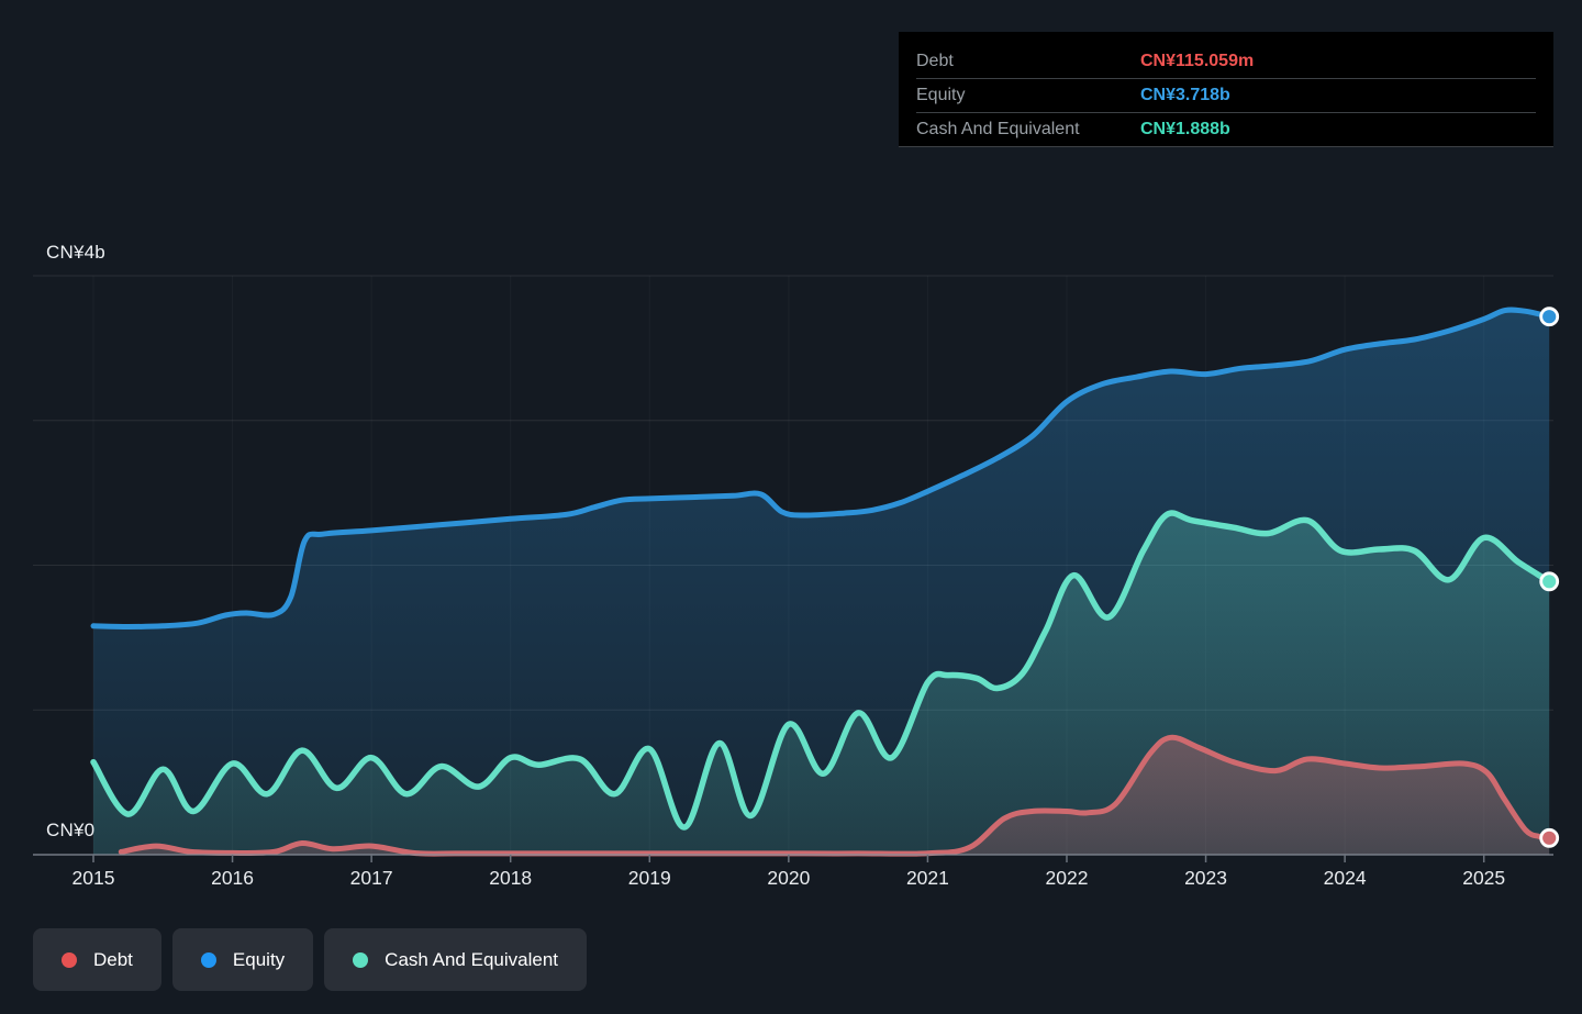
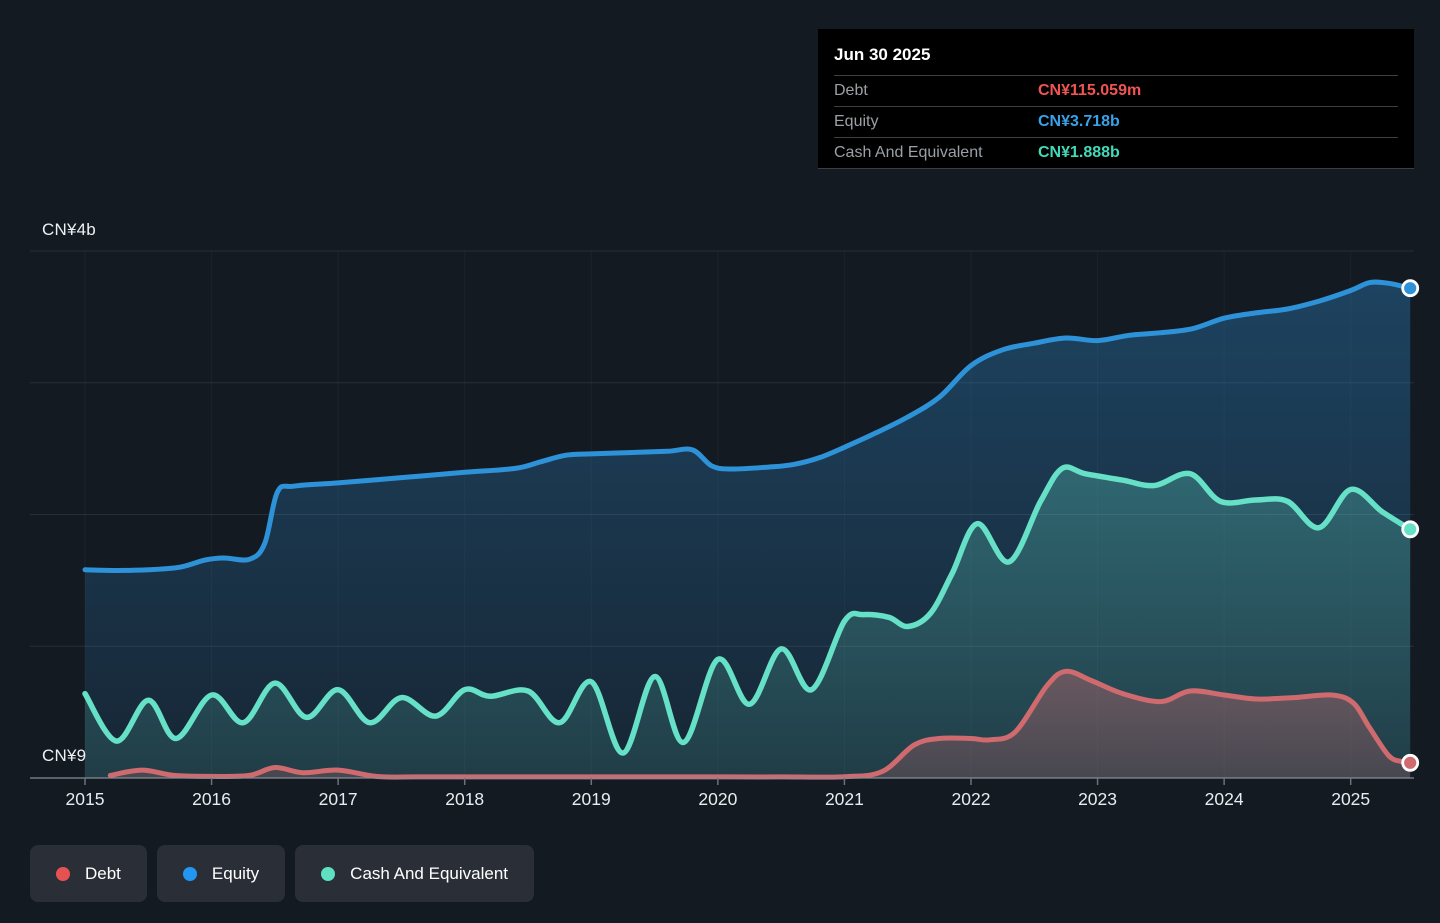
  CN¥4b
- CN¥0
+ CN¥9
  2015
  2016
  2017
  2018
  2019
  2020
  2021
  2022
  2023
  2024
  2025
+ Jun 30 2025
  Debt
  CN¥115.059m
  Equity
  CN¥3.718b
  Cash And Equivalent
  CN¥1.888b
  Debt
  Equity
  Cash And Equivalent
